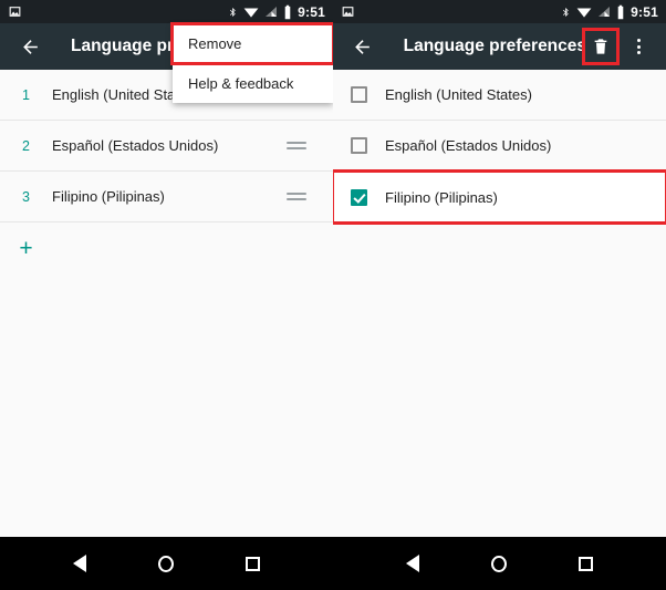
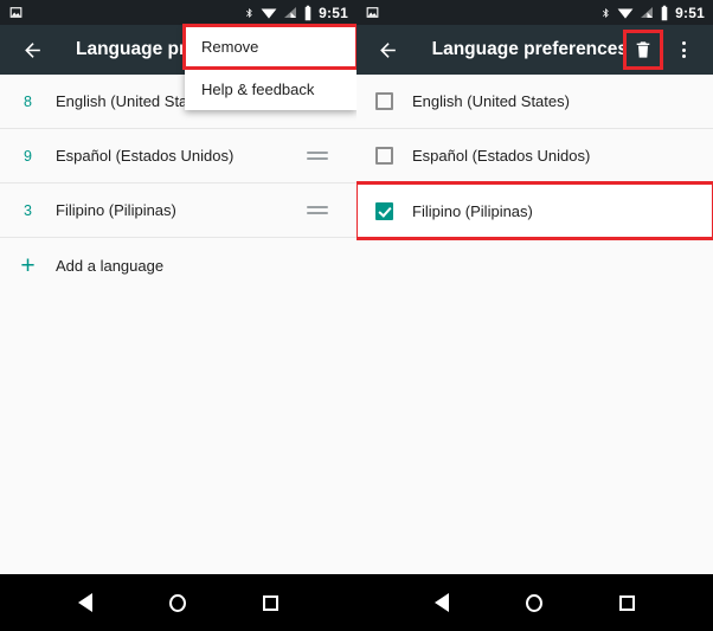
  9:51
  Language pr
- 1
+ 8
  English (United Sta
- 2
+ 9
  Español (Estados Unidos)
  3
  Filipino (Pilipinas)
  +
+ Add a language
  Remove
  Help & feedback
  9:51
  Language preferences
  English (United States)
  Español (Estados Unidos)
  Filipino (Pilipinas)
